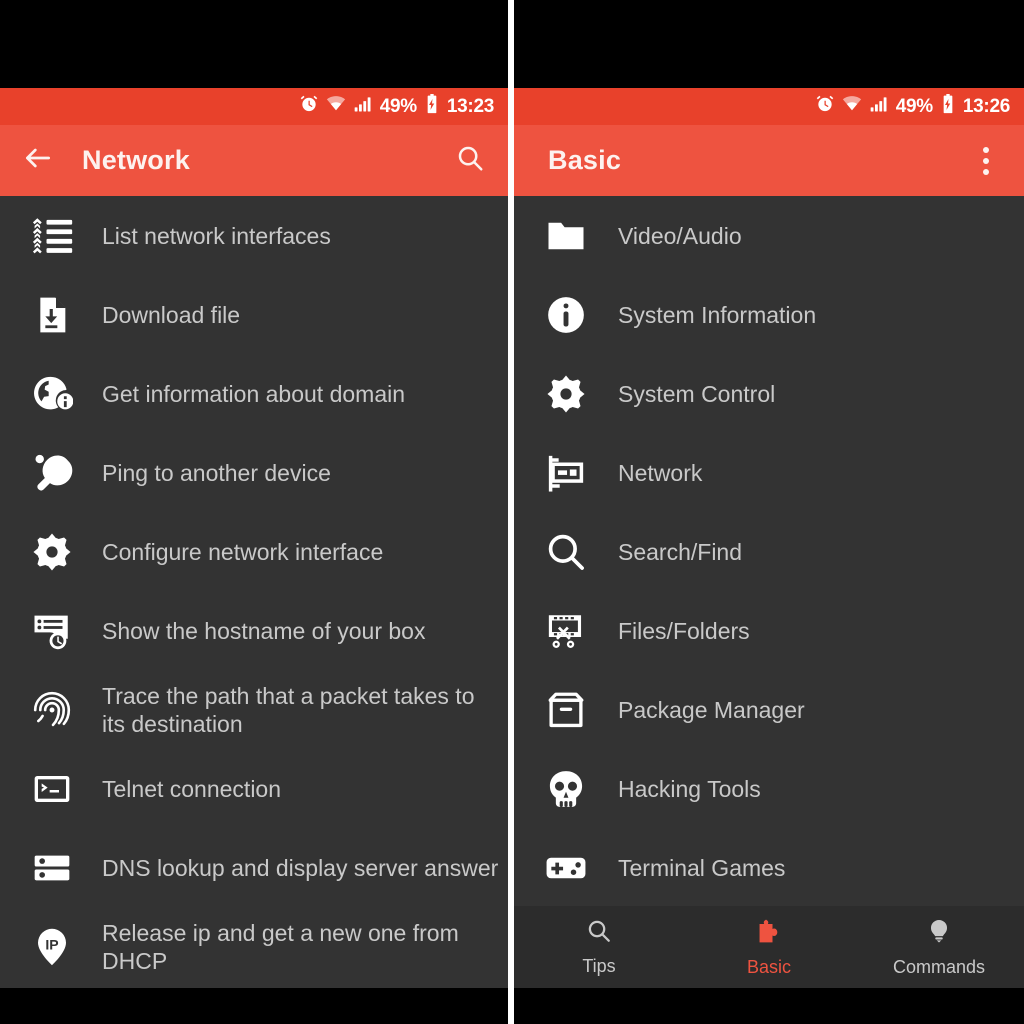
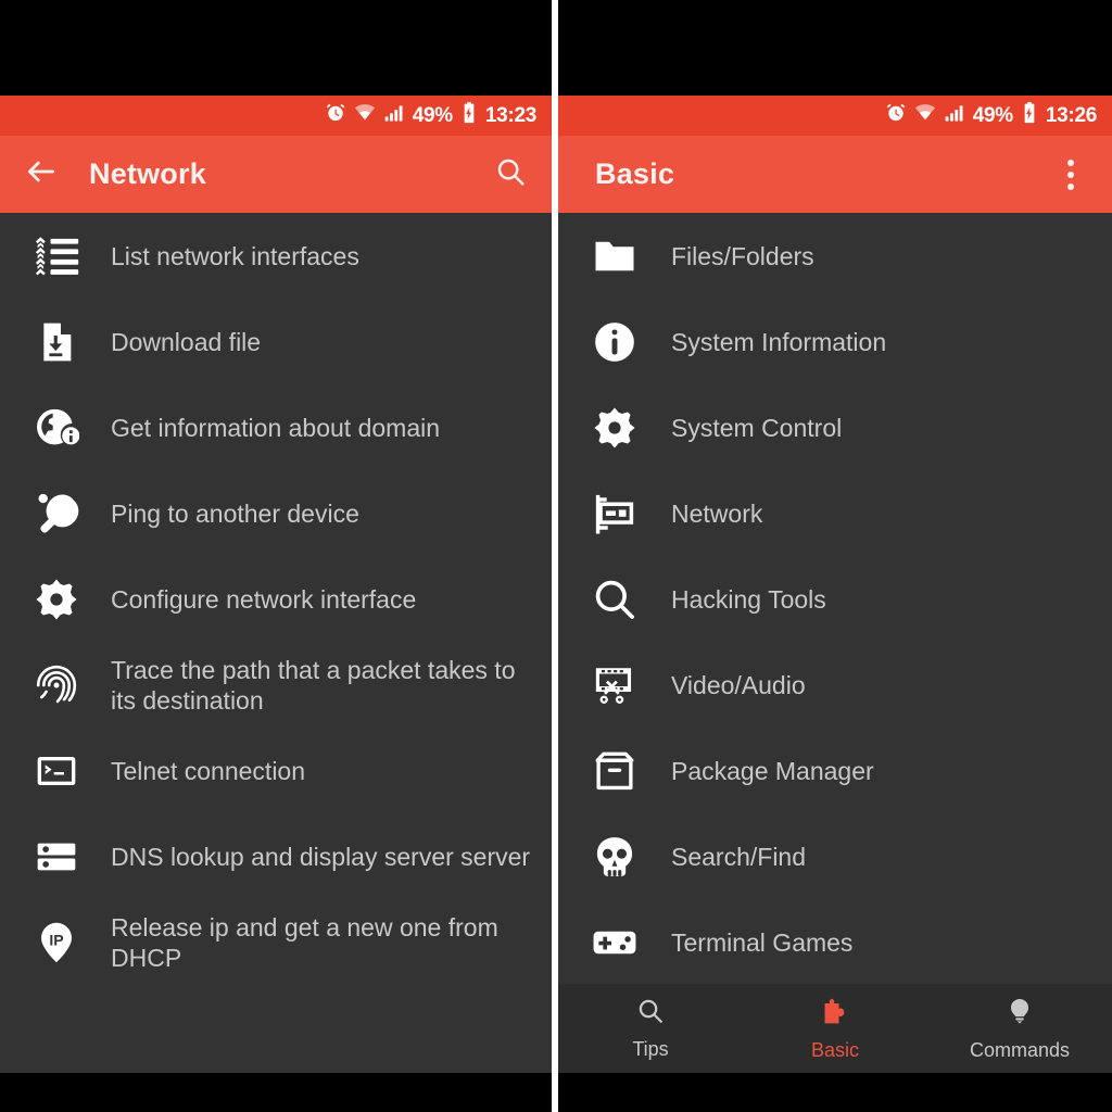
  49%
  13:23
  Network
  List network interfaces
  Download file
  Get information about domain
  Ping to another device
  Configure network interface
- Show the hostname of your box
  Trace the path that a packet takes to its destination
  Telnet connection
- DNS lookup and display server answer
+ DNS lookup and display server server
  IP
  Release ip and get a new one from DHCP
  49%
  13:26
  Basic
- Video/Audio
+ Files/Folders
  System Information
  System Control
  Network
- Search/Find
+ Hacking Tools
- Files/Folders
+ Video/Audio
  Package Manager
- Hacking Tools
+ Search/Find
  Terminal Games
  Tips
  Basic
  Commands
